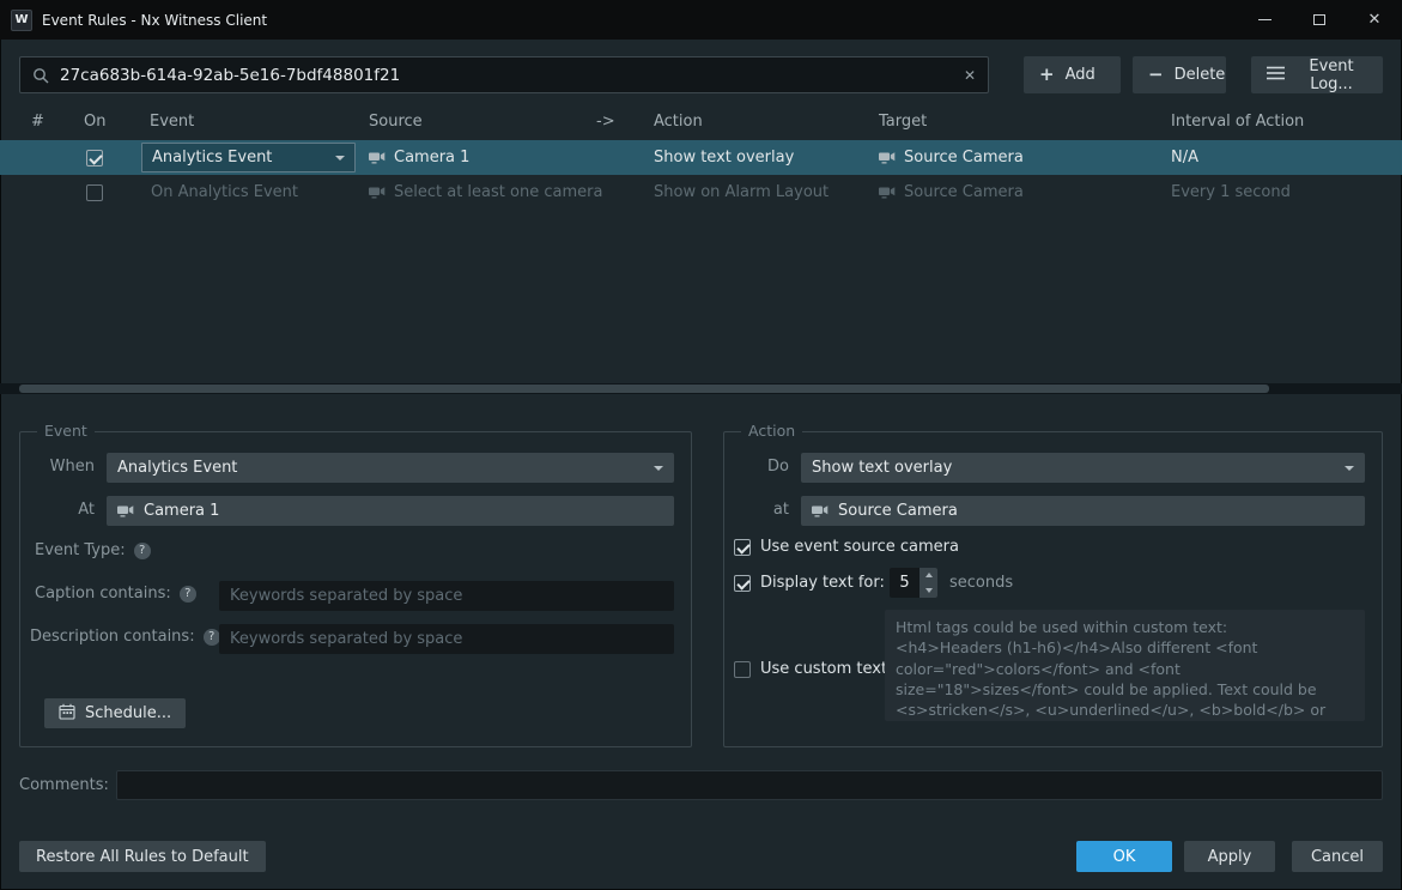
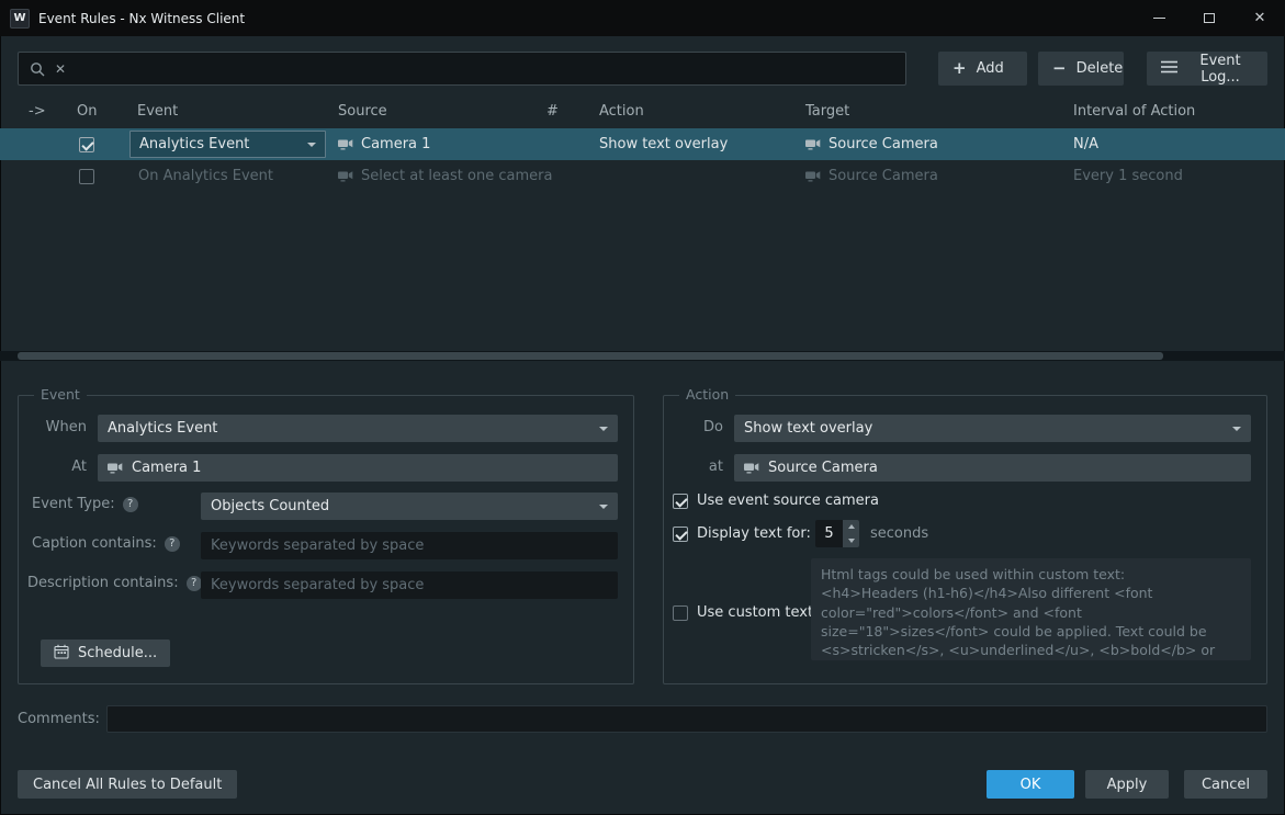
  W
  Event Rules - Nx Witness Client
  ✕
- 27ca683b-614a-92ab-5e16-7bdf48801f21
  ✕
  +
  Add
  −
  Delete
  Event Log...
- #
+ ->
  On
  Event
  Source
- ->
+ #
  Action
  Target
  Interval of Action
  Analytics Event
  Camera 1
  Show text overlay
  Source Camera
  N/A
  On Analytics Event
  Select at least one camera
- Show on Alarm Layout
  Source Camera
  Every 1 second
  Event
  When
  Analytics Event
  At
  Camera 1
  Event Type:
  ?
+ Objects Counted
  Caption contains:
  ?
  Keywords separated by space
  Description contains:
  ?
  Keywords separated by space
  Schedule...
  Action
  Do
  Show text overlay
  at
  Source Camera
  Use event source camera
  Display text for:
  5
  seconds
  Use custom tex
  Html tags could be used within custom text:
  <h4>Headers (h1-h6)</h4>Also different <font color="red">colors</font> and <font size="18">sizes</font> could be applied. Text could be <s>stricken</s>, <u>underlined</u>, <b>bold</b> or
  Comments:
- Restore All Rules to Default
+ Cancel All Rules to Default
  OK
  Apply
  Cancel
